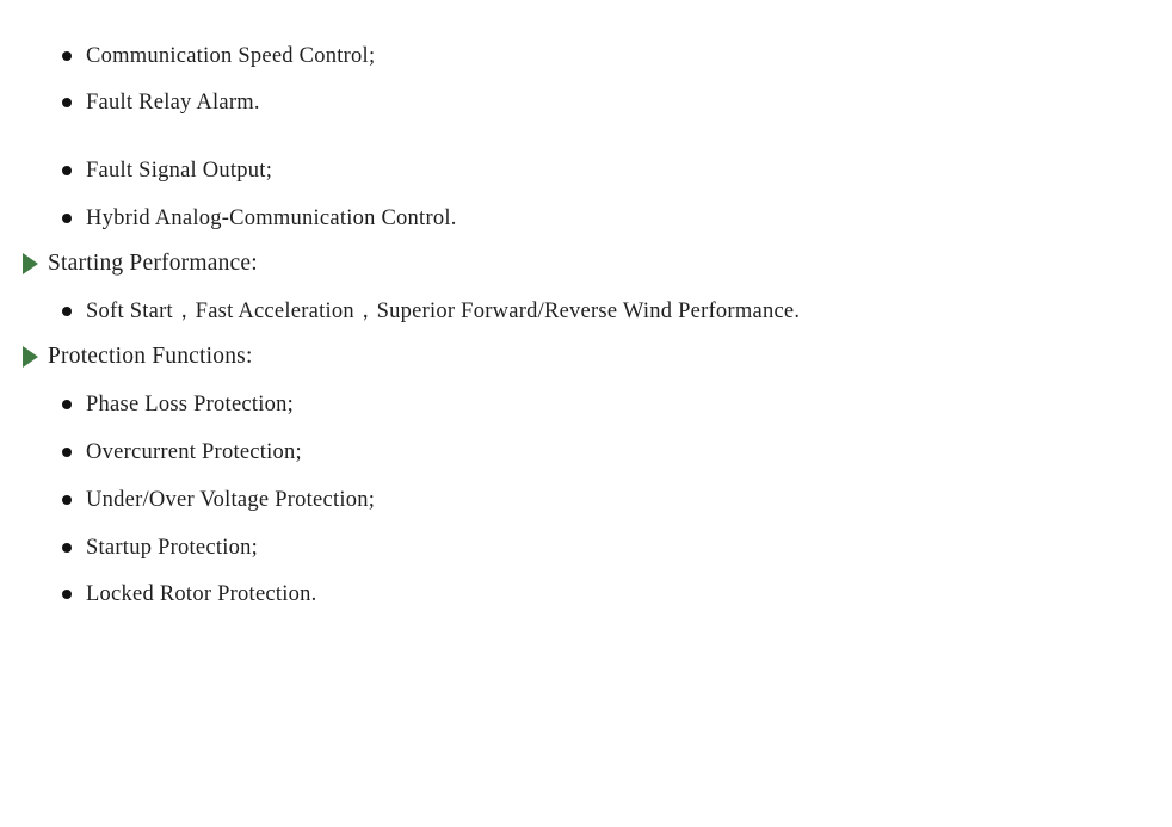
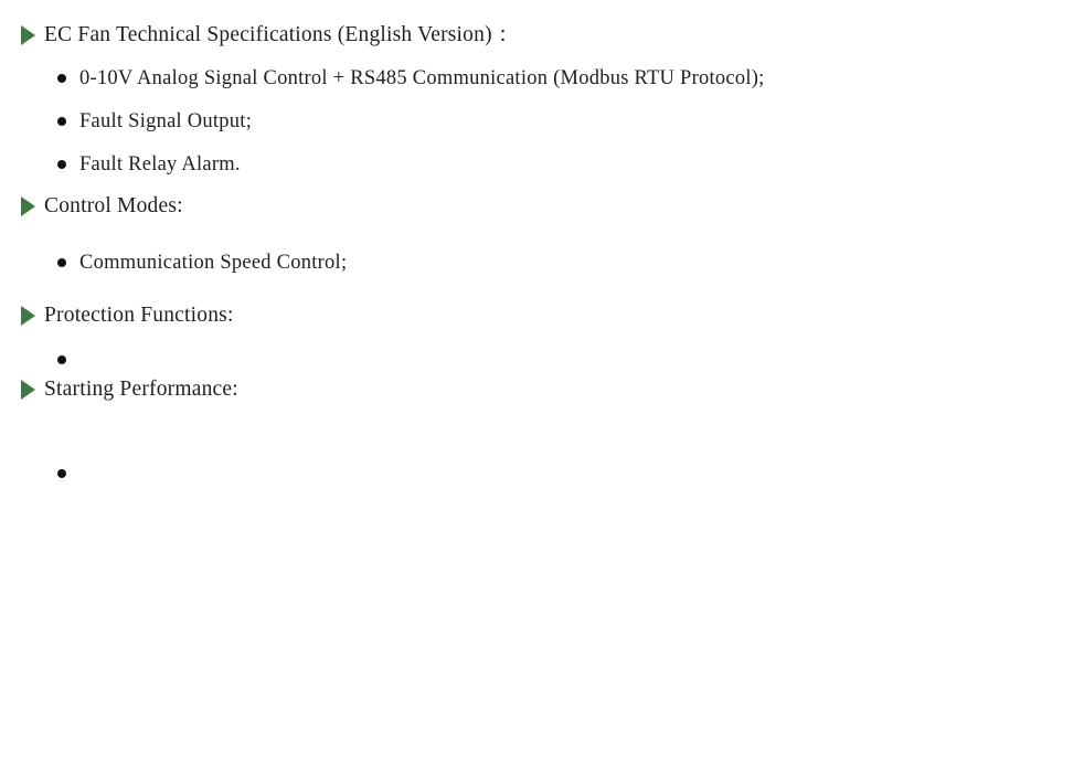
+ EC Fan Technical Specifications (English Version)：
+ 0-10V Analog Signal Control + RS485 Communication (Modbus RTU Protocol);
- Communication Speed Control;
+ Fault Signal Output;
  Fault Relay Alarm.
+ Control Modes:
- Fault Signal Output;
+ Communication Speed Control;
- Hybrid Analog-Communication Control.
- Starting Performance:
+ Protection Functions:
- Soft Start，Fast Acceleration，Superior Forward/Reverse Wind Performance.
- Protection Functions:
+ Starting Performance:
- Phase Loss Protection;
- Overcurrent Protection;
- Under/Over Voltage Protection;
- Startup Protection;
- Locked Rotor Protection.
